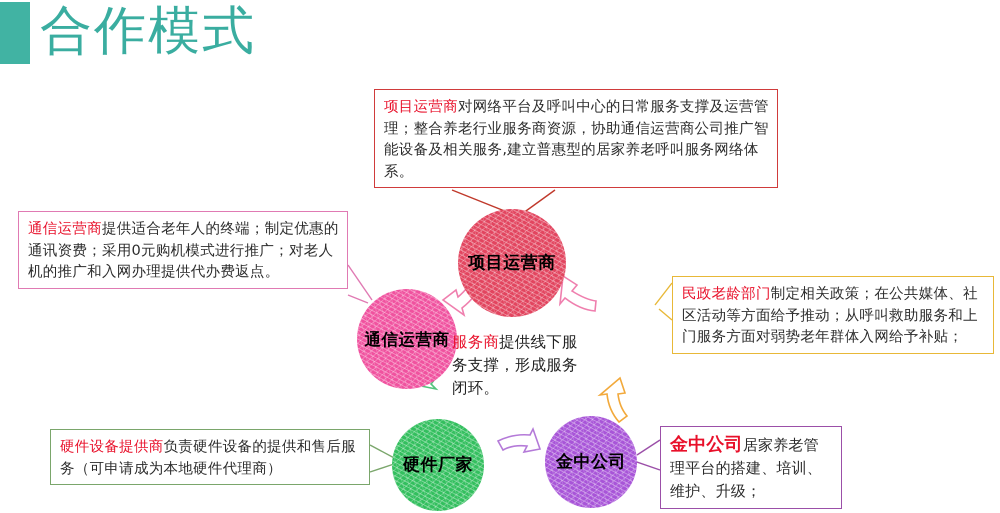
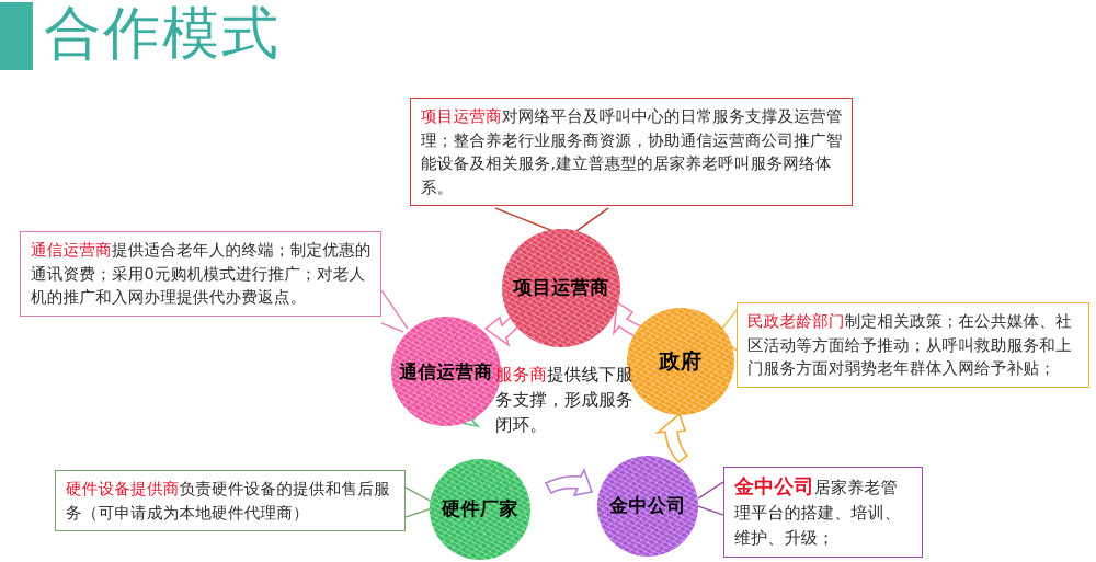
  合作模式
  项目运营商
  通信运营商
+ 政府
  硬件厂家
  金中公司
  服务商提供线下服务支撑，形成服务闭环。
  项目运营商对网络平台及呼叫中心的日常服务支撑及运营管理；整合养老行业服务商资源，协助通信运营商公司推广智能设备及相关服务,建立普惠型的居家养老呼叫服务网络体系。
  通信运营商提供适合老年人的终端；制定优惠的通讯资费；采用0元购机模式进行推广；对老人机的推广和入网办理提供代办费返点。
  民政老龄部门制定相关政策；在公共媒体、社区活动等方面给予推动；从呼叫救助服务和上门服务方面对弱势老年群体入网给予补贴；
  硬件设备提供商负责硬件设备的提供和售后服务（可申请成为本地硬件代理商）
  金中公司居家养老管理平台的搭建、培训、维护、升级；
